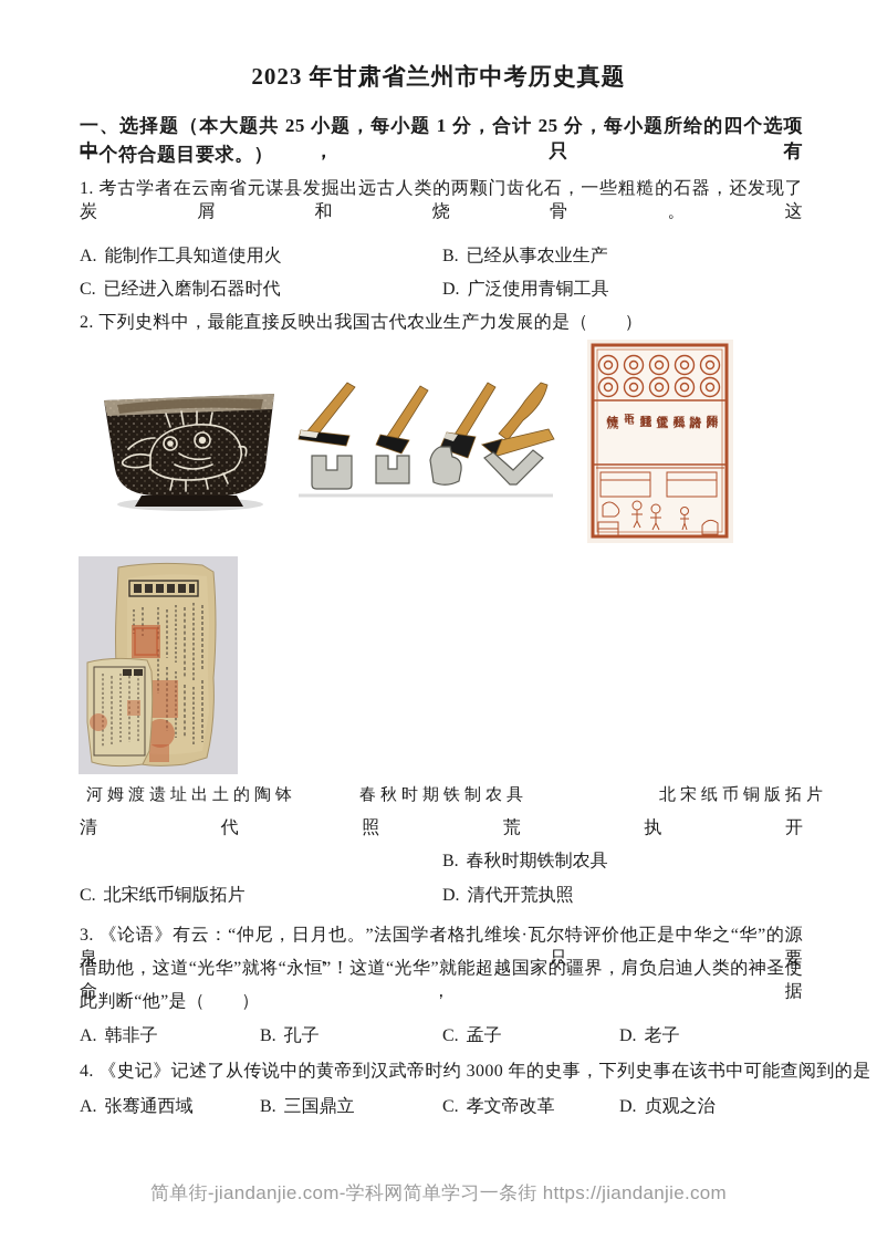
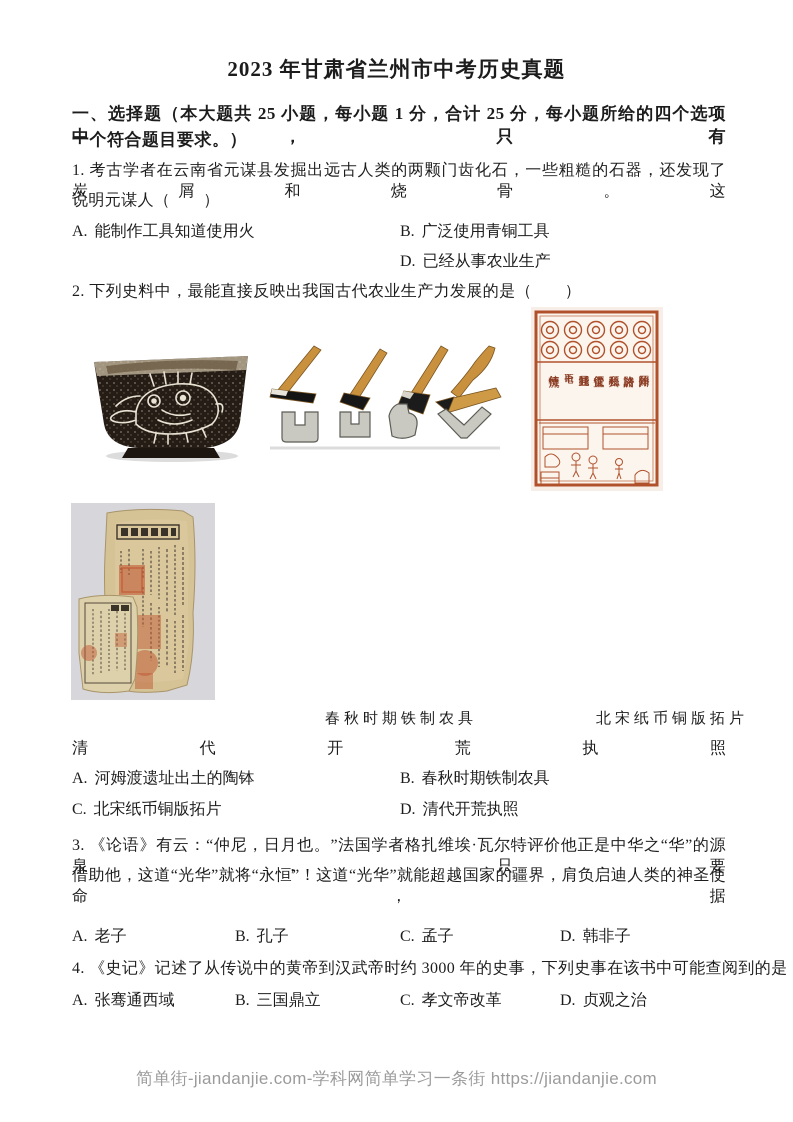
  2023 年甘肃省兰州市中考历史真题
  一、选择题（本大题共 25 小题，每小题 1 分，合计 25 分，每小题所给的四个选项中，只有
  一个符合题目要求。）
  1. 考古学者在云南省元谋县发掘出远古人类的两颗门齿化石，一些粗糙的石器，还发现了炭屑和烧骨。这
+ 说明元谋人（ ）
  A. 能制作工具知道使用火
- B. 已经从事农业生产
+ B. 广泛使用青铜工具
- C. 已经进入磨制石器时代
- D. 广泛使用青铜工具
+ D. 已经从事农业生产
  2. 下列史料中，最能直接反映出我国古代农业生产力发展的是（ ）
- 河姆渡遗址出土的陶钵
  春秋时期铁制农具
  北宋纸币铜版拓片
  清
  代
- 照
+ 开
  荒
  执
- 开
+ 照
+ A. 河姆渡遗址出土的陶钵
  B. 春秋时期铁制农具
  C. 北宋纸币铜版拓片
  D. 清代开荒执照
  3. 《论语》有云：“仲尼，日月也。”法国学者格扎维埃·瓦尔特评价他正是中华之“华”的源泉，只要
  借助他，这道“光华”就将“永恒”！这道“光华”就能超越国家的疆界，肩负启迪人类的神圣使命，据
- 此判断“他”是（ ）
- A. 韩非子
+ A. 老子
  B. 孔子
  C. 孟子
- D. 老子
+ D. 韩非子
  4. 《史记》记述了从传说中的黄帝到汉武帝时约 3000 年的史事，下列史事在该书中可能查阅到的是
  A. 张骞通西域
  B. 三国鼎立
  C. 孝文帝改革
  D. 贞观之治
  简单街-jiandanjie.com-学科网简单学习一条街 https://jiandanjie.com
